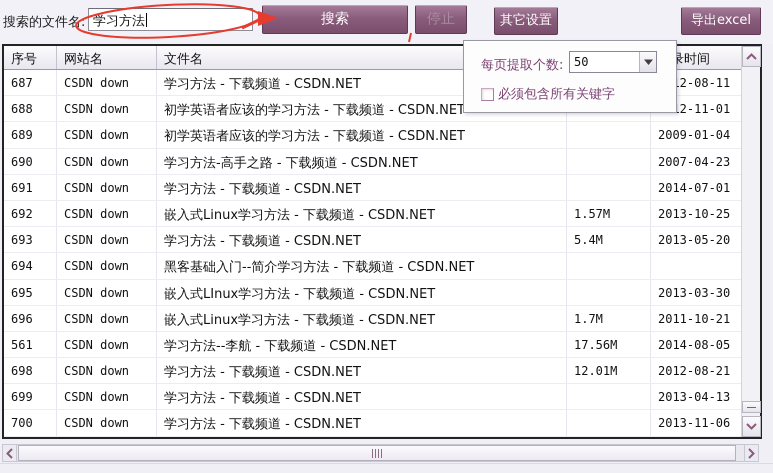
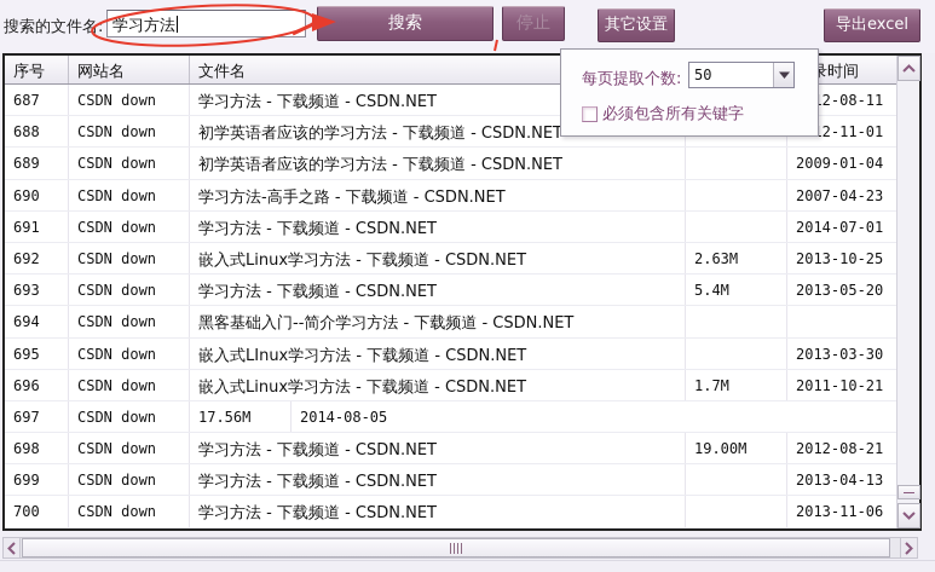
  搜索的文件名:
  学习方法
  搜索
  停止
  其它设置
  导出excel
  序号
  网站名
  文件名
  录时间
  687
  CSDN down
  学习方法 - 下载频道 - CSDN.NET
  2-08-11
  688
  CSDN down
  初学英语者应该的学习方法 - 下载频道 - CSDN.NET
  2-11-01
  689
  CSDN down
  初学英语者应该的学习方法 - 下载频道 - CSDN.NET
  2009-01-04
  690
  CSDN down
  学习方法-高手之路 - 下载频道 - CSDN.NET
  2007-04-23
  691
  CSDN down
  学习方法 - 下载频道 - CSDN.NET
  2014-07-01
  692
  CSDN down
  嵌入式Linux学习方法 - 下载频道 - CSDN.NET
- 1.57M
+ 2.63M
  2013-10-25
  693
  CSDN down
  学习方法 - 下载频道 - CSDN.NET
  5.4M
  2013-05-20
  694
  CSDN down
  黑客基础入门--简介学习方法 - 下载频道 - CSDN.NET
  695
  CSDN down
  嵌入式LInux学习方法 - 下载频道 - CSDN.NET
  2013-03-30
  696
  CSDN down
  嵌入式Linux学习方法 - 下载频道 - CSDN.NET
  1.7M
  2011-10-21
- 561
+ 697
  CSDN down
- 学习方法--李航 - 下载频道 - CSDN.NET
  17.56M
  2014-08-05
  698
  CSDN down
  学习方法 - 下载频道 - CSDN.NET
- 12.01M
+ 19.00M
  2012-08-21
  699
  CSDN down
  学习方法 - 下载频道 - CSDN.NET
  2013-04-13
  700
  CSDN down
  学习方法 - 下载频道 - CSDN.NET
  2013-11-06
  每页提取个数:
  50
  必须包含所有关键字
